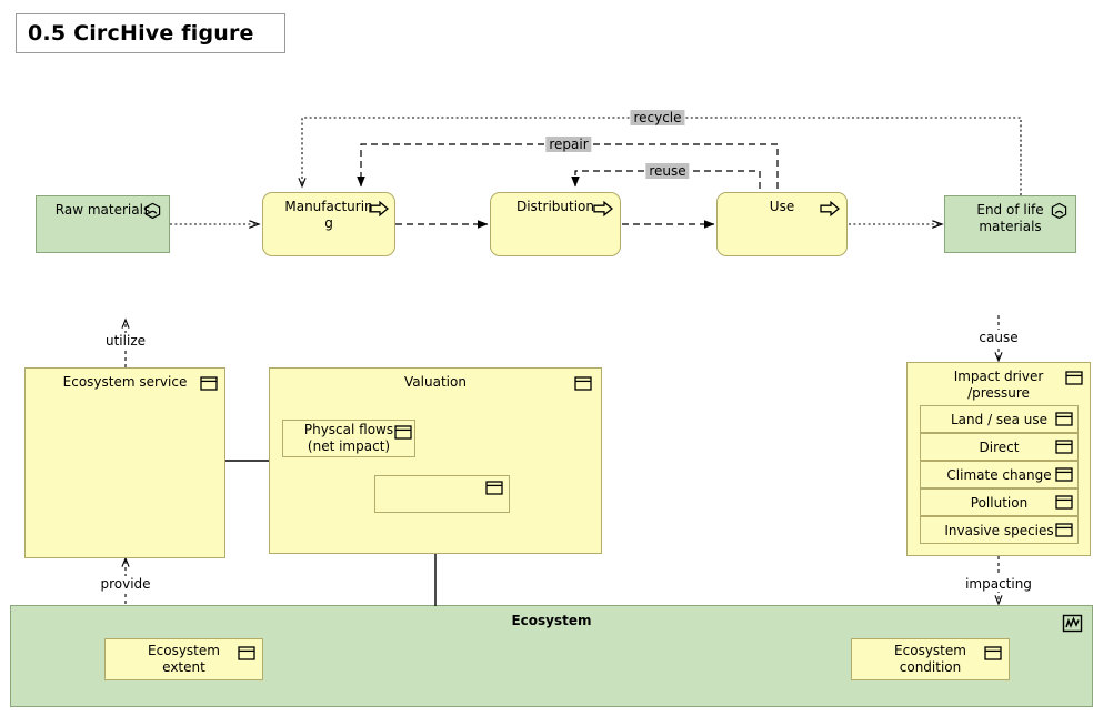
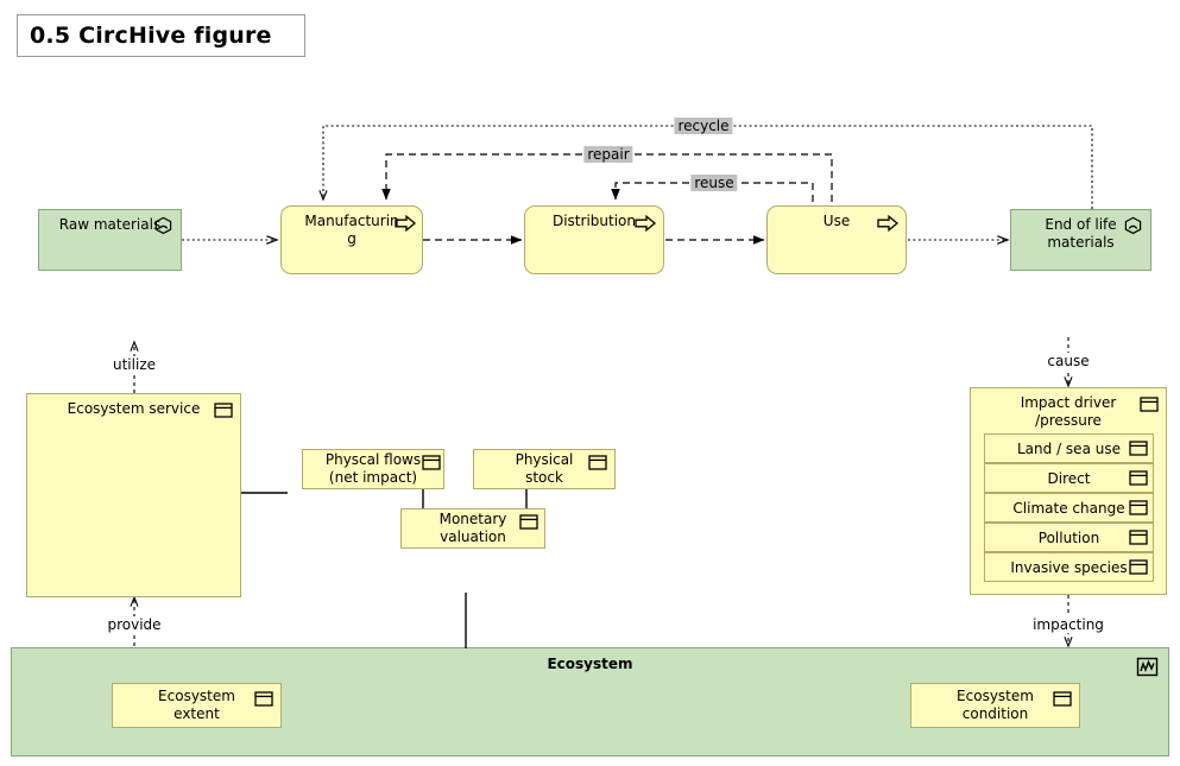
  0.5 CircHive figure
  Ecosystem
  recycle
  repair
  reuse
  utilize
  provide
  cause
  impacting
  Raw materials
  Manufacturin
  g
  Distribution
  Use
  End of life materials
  Ecosystem service
- Valuation
  Physcal flows
  (net impact)
+ Physical
+ stock
+ Monetary
+ valuation
  Impact driver
  /pressure
  Land / sea use
  Direct
  Climate change
  Pollution
  Invasive species
  Ecosystem
  extent
  Ecosystem
  condition
